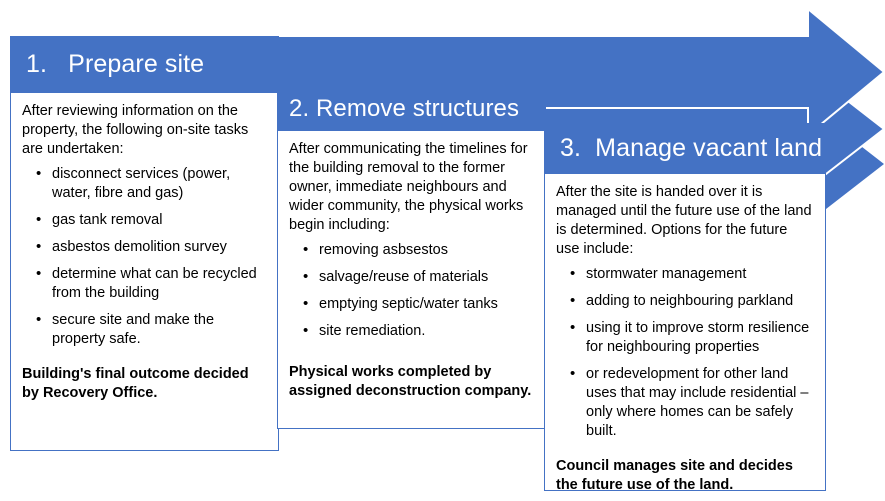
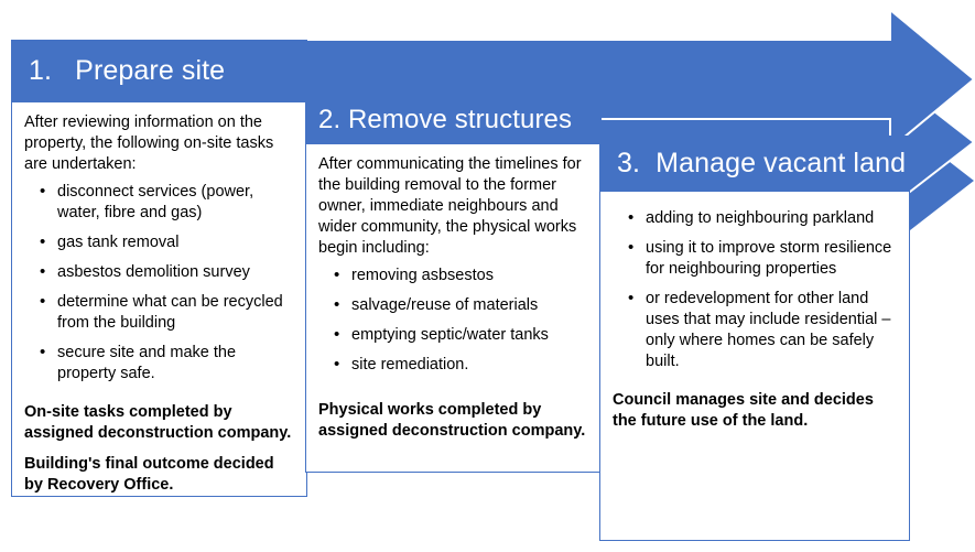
  1. Prepare site
  After reviewing information on the property, the following on-site tasks are undertaken:
  disconnect services (power, water, fibre and gas)
  gas tank removal
  asbestos demolition survey
  determine what can be recycled from the building
  secure site and make the property safe.
+ On-site tasks completed by assigned deconstruction company.
  Building's final outcome decided by Recovery Office.
  2. Remove structures
  After communicating the timelines for the building removal to the former owner, immediate neighbours and wider community, the physical works begin including:
  removing asbsestos
  salvage/reuse of materials
  emptying septic/water tanks
  site remediation.
  Physical works completed by assigned deconstruction company.
  3. Manage vacant land
- After the site is handed over it is managed until the future use of the land is determined. Options for the future use include:
- stormwater management
  adding to neighbouring parkland
  using it to improve storm resilience for neighbouring properties
  or redevelopment for other land uses that may include residential – only where homes can be safely built.
  Council manages site and decides the future use of the land.
